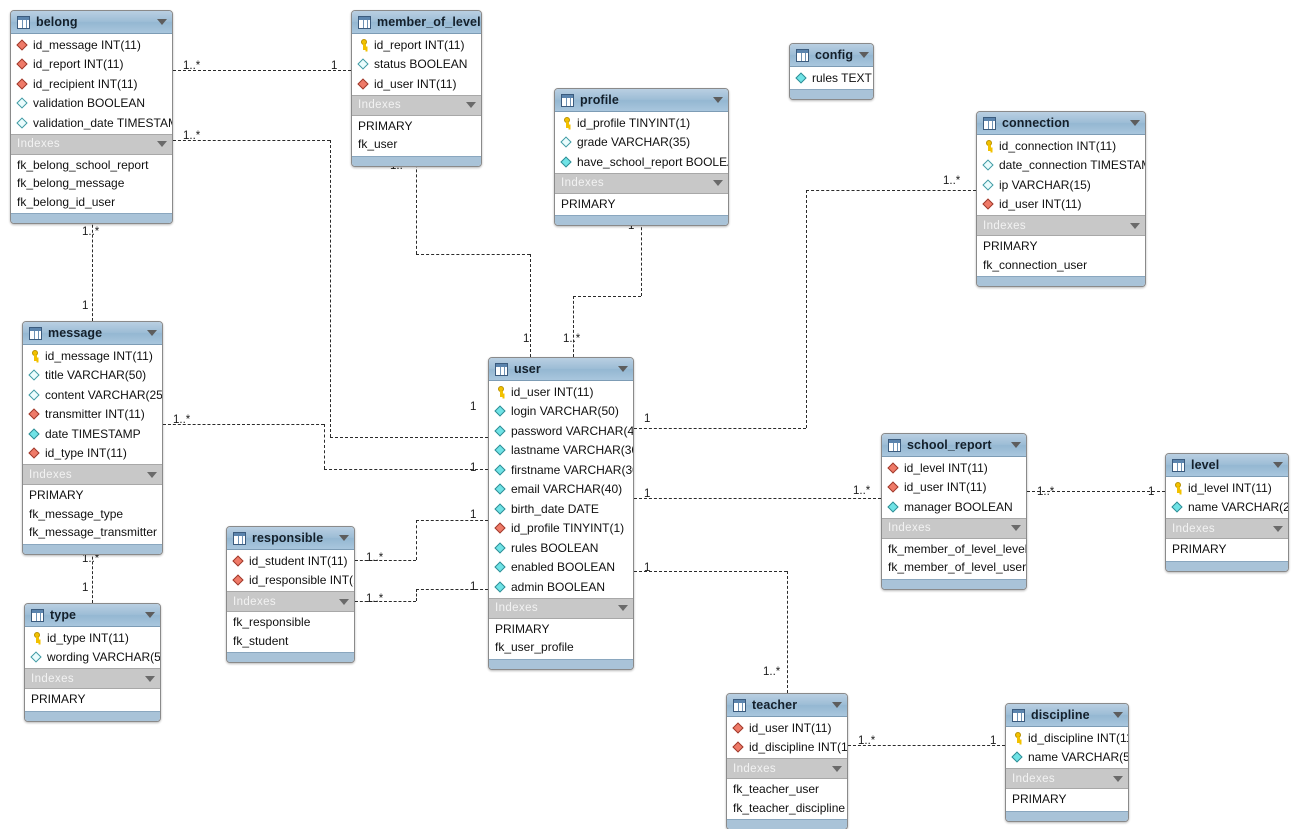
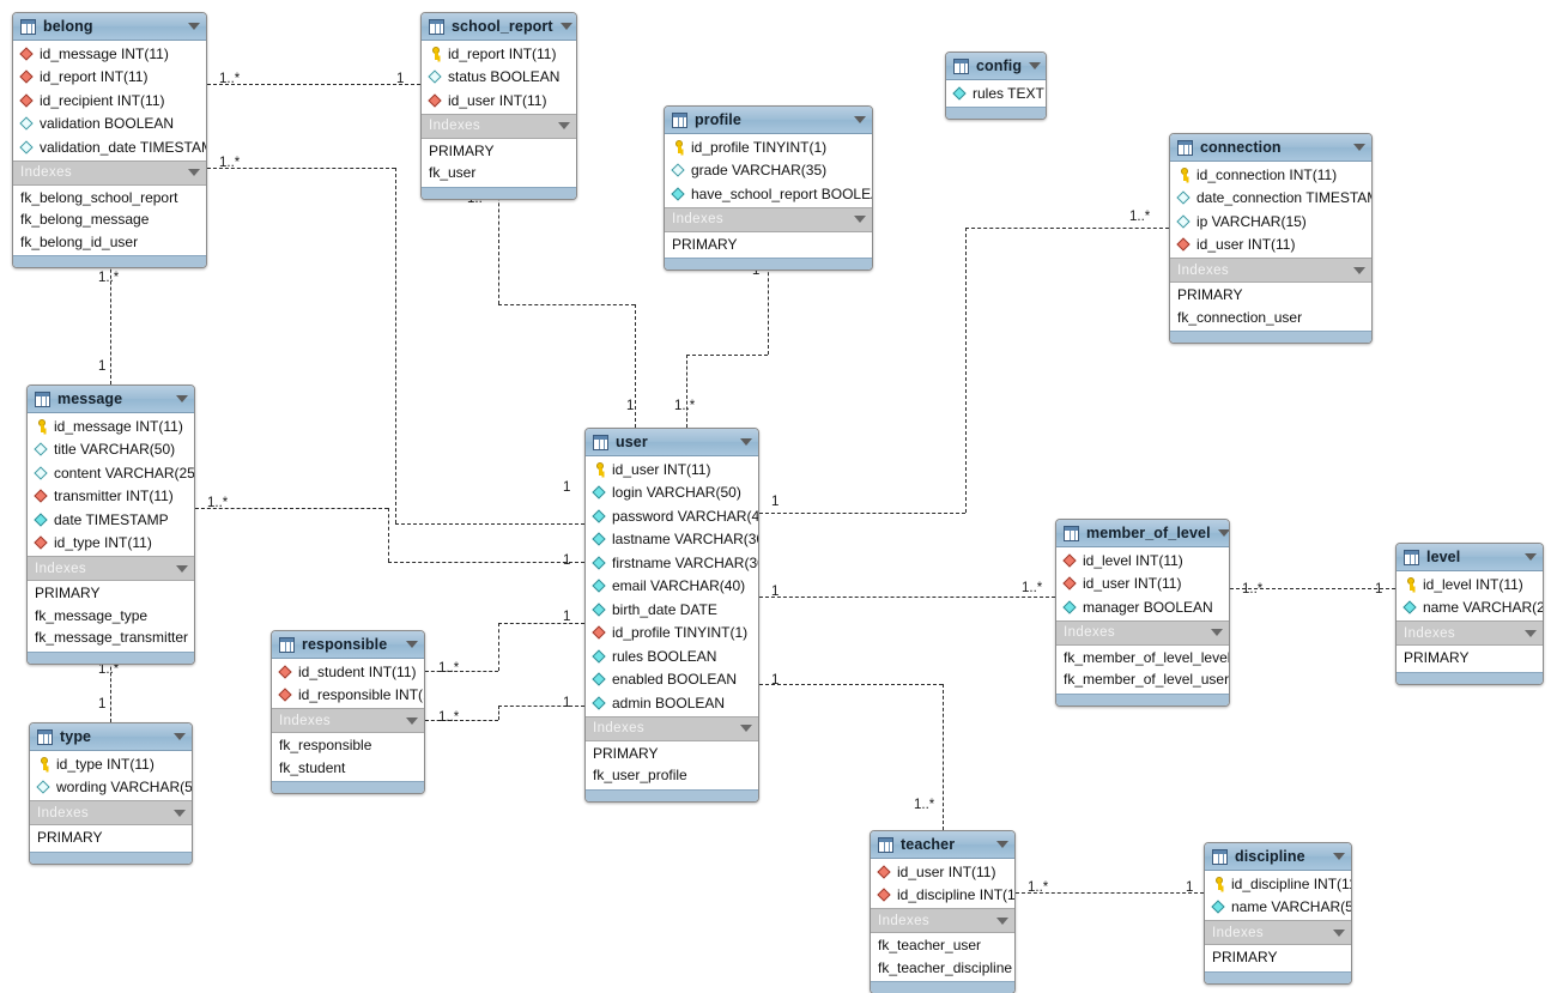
  1..*
  1
  1..*
  1
  1
  1..*
  1..*
  1
  1..*
  1
  1..*
  1
  1..*
  1
  1
  1..*
  1
  1..*
  1
  1
  1..*
  1..*
  1
  1
  1..*
  1..*
  1
  belong
  id_message INT(11)
  id_report INT(11)
  id_recipient INT(11)
  validation BOOLEAN
  validation_date TIMESTA
  Indexes
  fk_belong_school_report
  fk_belong_message
  fk_belong_id_user
- member_of_level
+ school_report
  id_report INT(11)
  status BOOLEAN
  id_user INT(11)
  Indexes
  PRIMARY
  fk_user
  config
  rules TEXT
  profile
  id_profile TINYINT(1)
  grade VARCHAR(35)
  have_school_report BOOLE
  Indexes
  PRIMARY
  connection
  id_connection INT(11)
  date_connection TIMESTA
  ip VARCHAR(15)
  id_user INT(11)
  Indexes
  PRIMARY
  fk_connection_user
  message
  id_message INT(11)
  title VARCHAR(50)
  content VARCHAR(25
  transmitter INT(11)
  date TIMESTAMP
  id_type INT(11)
  Indexes
  PRIMARY
  fk_message_type
  fk_message_transmitter
  user
  id_user INT(11)
  login VARCHAR(50)
  password VARCHAR(4
  lastname VARCHAR(3
  firstname VARCHAR(3
  email VARCHAR(40)
  birth_date DATE
  id_profile TINYINT(1)
  rules BOOLEAN
  enabled BOOLEAN
  admin BOOLEAN
  Indexes
  PRIMARY
  fk_user_profile
- school_report
+ member_of_level
  id_level INT(11)
  id_user INT(11)
  manager BOOLEAN
  Indexes
  fk_member_of_level_leve
  fk_member_of_level_user
  level
  id_level INT(11)
  name VARCHAR(2
  Indexes
  PRIMARY
  responsible
  id_student INT(11)
  id_responsible INT(
  Indexes
  fk_responsible
  fk_student
  type
  id_type INT(11)
  wording VARCHAR(5
  Indexes
  PRIMARY
  teacher
  id_user INT(11)
  id_discipline INT(1
  Indexes
  fk_teacher_user
  fk_teacher_discipline
  discipline
  id_discipline INT(1
  name VARCHAR(5
  Indexes
  PRIMARY
